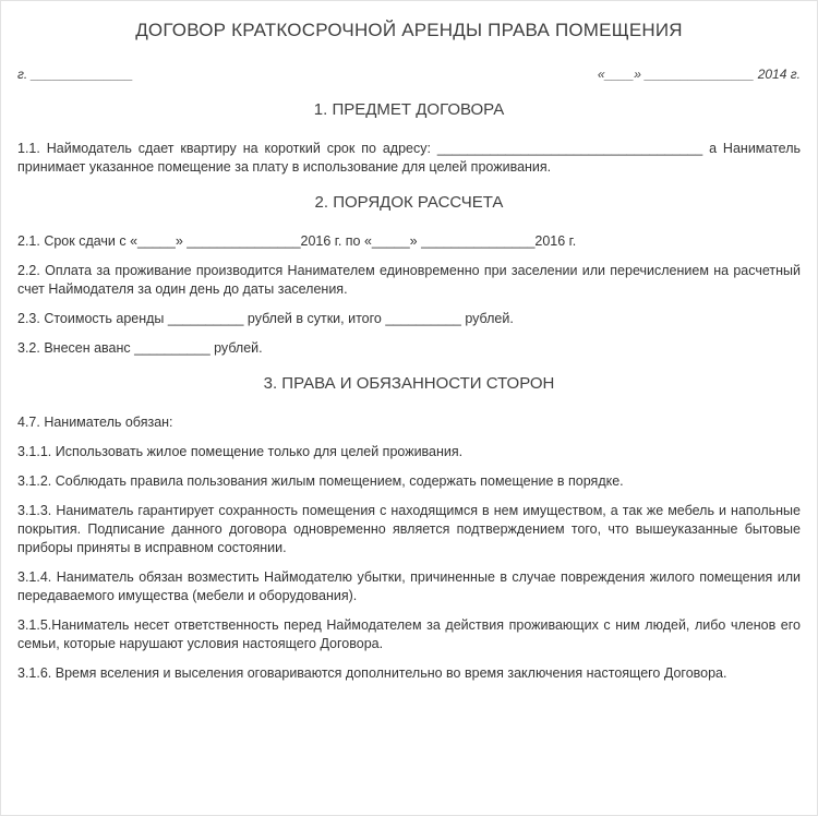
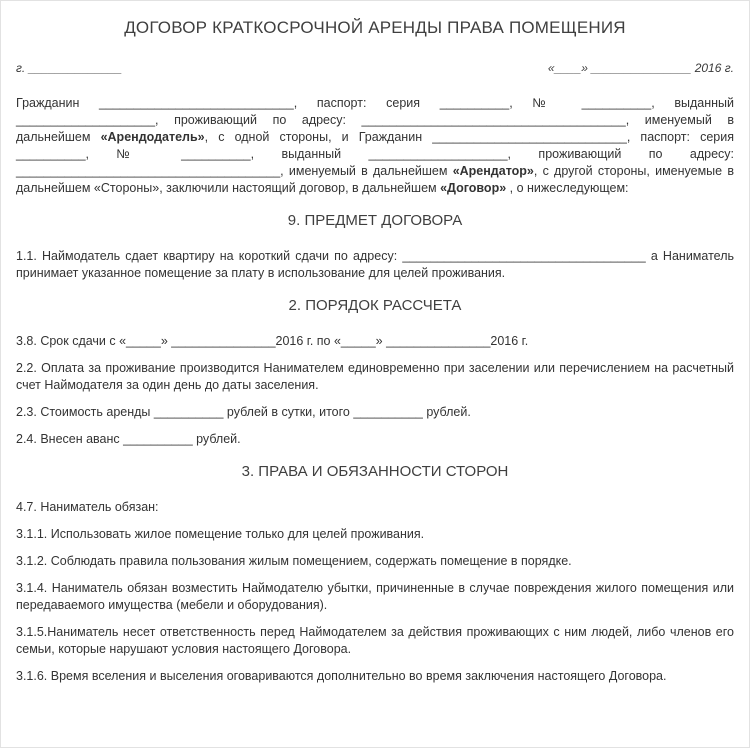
  ДОГОВОР КРАТКОСРОЧНОЙ АРЕНДЫ ПРАВА ПОМЕЩЕНИЯ
  г. ______________
- «____» _______________ 2014 г.
+ «____» _______________ 2016 г.
+ Гражданин ____________________________, паспорт: серия __________, № __________, выданный ____________________, проживающий по адресу: ______________________________________, именуемый в дальнейшем «Арендодатель», с одной стороны, и Гражданин ____________________________, паспорт: серия __________, № __________, выданный ____________________, проживающий по адресу: ______________________________________, именуемый в дальнейшем «Арендатор», с другой стороны, именуемые в дальнейшем «Стороны», заключили настоящий договор, в дальнейшем «Договор» , о нижеследующем:
- 1. ПРЕДМЕТ ДОГОВОРА
+ 9. ПРЕДМЕТ ДОГОВОРА
- 1.1. Наймодатель сдает квартиру на короткий срок по адресу: ___________________________________ а Наниматель принимает указанное помещение за плату в использование для целей проживания.
+ 1.1. Наймодатель сдает квартиру на короткий сдачи по адресу: ___________________________________ а Наниматель принимает указанное помещение за плату в использование для целей проживания.
  2. ПОРЯДОК РАССЧЕТА
- 2.1. Срок сдачи с «_____» _______________2016 г. по «_____» _______________2016 г.
+ 3.8. Срок сдачи с «_____» _______________2016 г. по «_____» _______________2016 г.
  2.2. Оплата за проживание производится Нанимателем единовременно при заселении или перечислением на расчетный счет Наймодателя за один день до даты заселения.
  2.3. Стоимость аренды __________ рублей в сутки, итого __________ рублей.
- 3.2. Внесен аванс __________ рублей.
+ 2.4. Внесен аванс __________ рублей.
  3. ПРАВА И ОБЯЗАННОСТИ СТОРОН
  4.7. Наниматель обязан:
  3.1.1. Использовать жилое помещение только для целей проживания.
  3.1.2. Соблюдать правила пользования жилым помещением, содержать помещение в порядке.
- 3.1.3. Наниматель гарантирует сохранность помещения с находящимся в нем имуществом, а так же мебель и напольные покрытия. Подписание данного договора одновременно является подтверждением того, что вышеуказанные бытовые приборы приняты в исправном состоянии.
  3.1.4. Наниматель обязан возместить Наймодателю убытки, причиненные в случае повреждения жилого помещения или передаваемого имущества (мебели и оборудования).
  3.1.5.Наниматель несет ответственность перед Наймодателем за действия проживающих с ним людей, либо членов его семьи, которые нарушают условия настоящего Договора.
  3.1.6. Время вселения и выселения оговариваются дополнительно во время заключения настоящего Договора.
